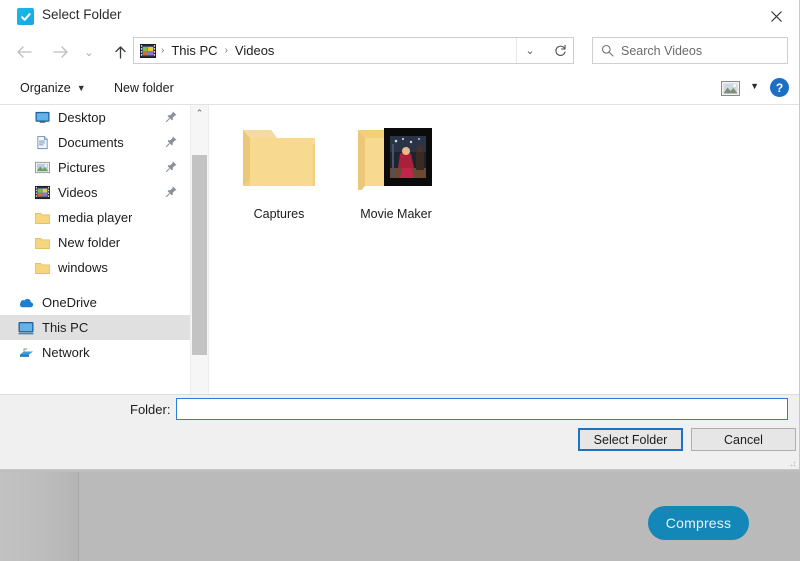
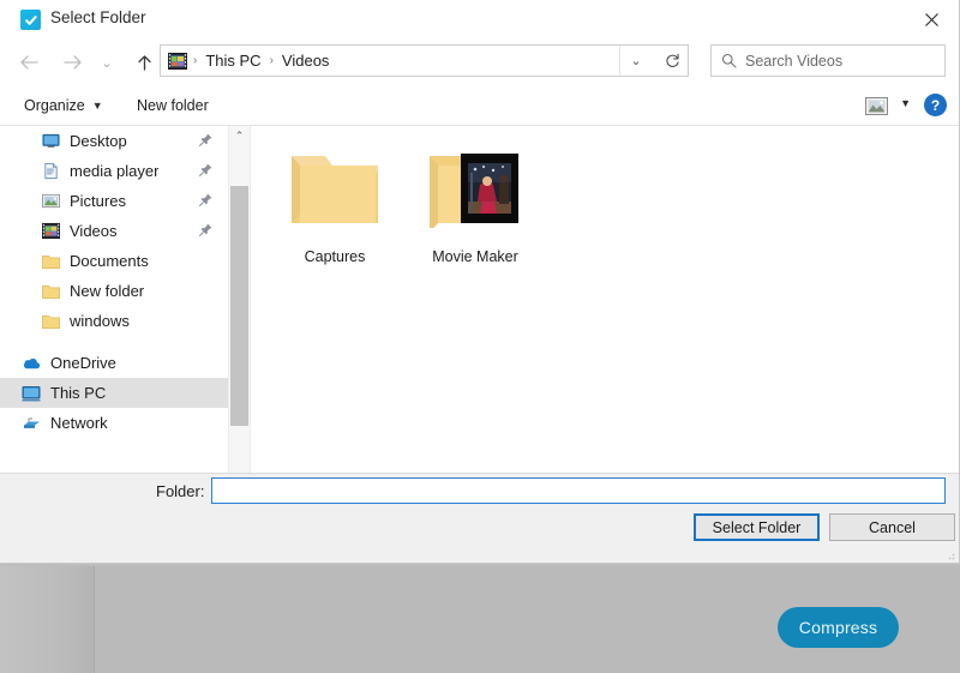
  Compress
  Select Folder
  ⌄
  ›
  This PC
  ›
  Videos
  ⌄
  Search Videos
  Organize
  ▼
  New folder
  ▼
  ?
  Desktop
- Documents
+ media player
  Pictures
  Videos
- media player
+ Documents
  New folder
  windows
  OneDrive
  This PC
  Network
  ⌃
  Captures
  Movie Maker
  Folder:
  Select Folder
  Cancel
